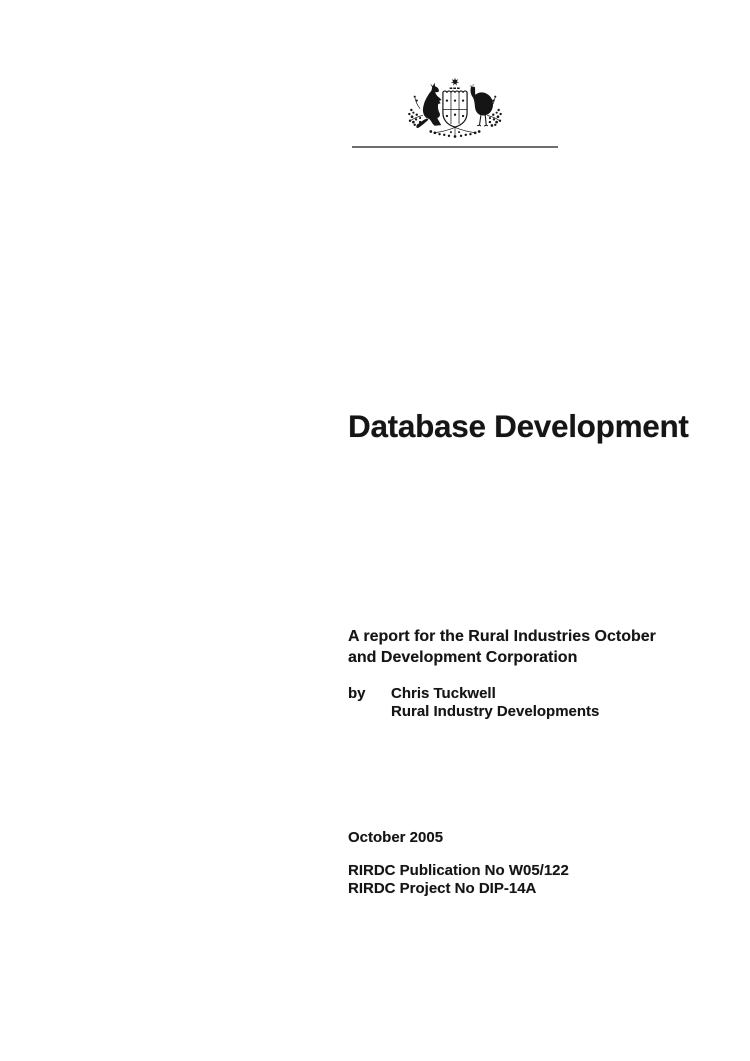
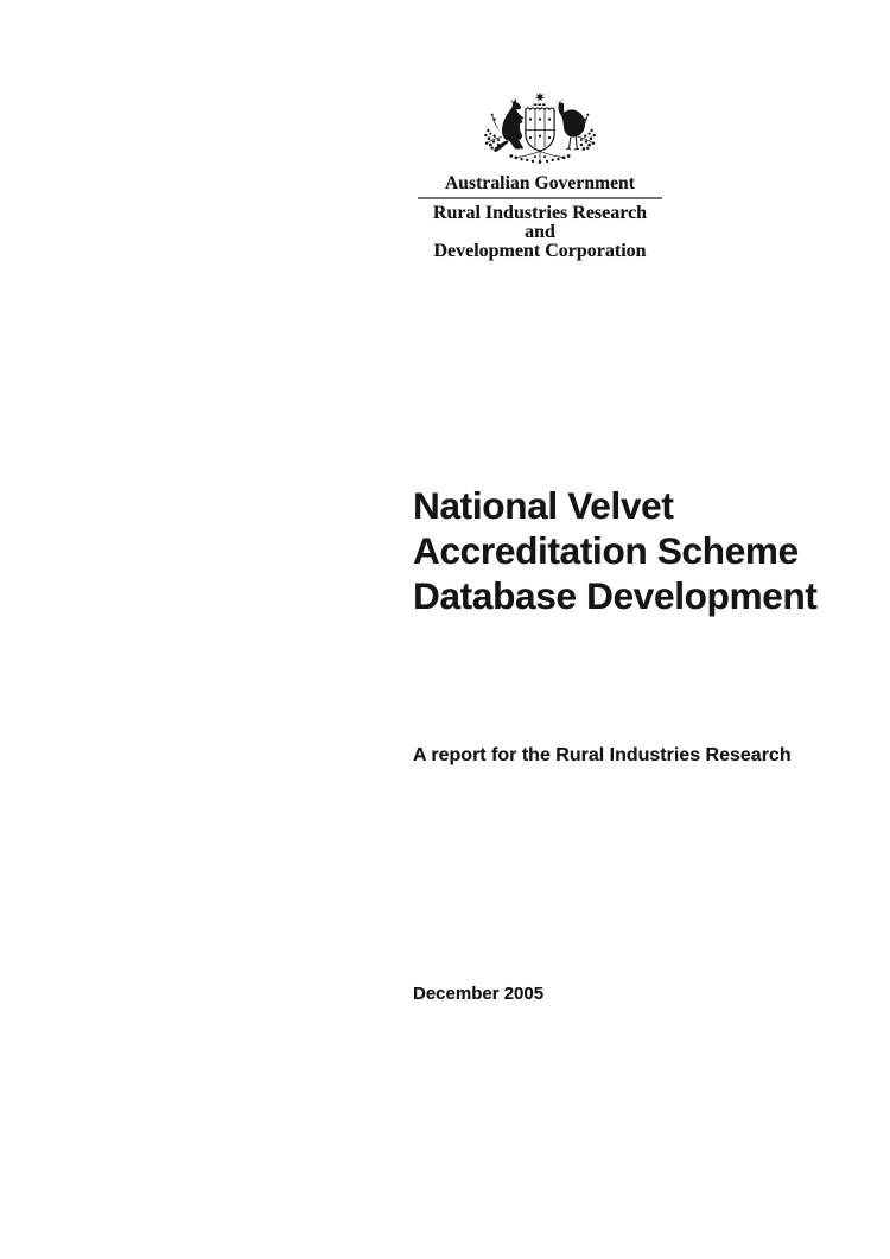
+ Australian Government
+ Rural Industries Research and
+ Development Corporation
+ National Velvet
+ Accreditation Scheme
  Database Development
- A report for the Rural Industries October
+ A report for the Rural Industries Research
- and Development Corporation
- by
- Chris Tuckwell
- Rural Industry Developments
- October 2005
+ December 2005
- RIRDC Publication No W05/122
- RIRDC Project No DIP-14A
